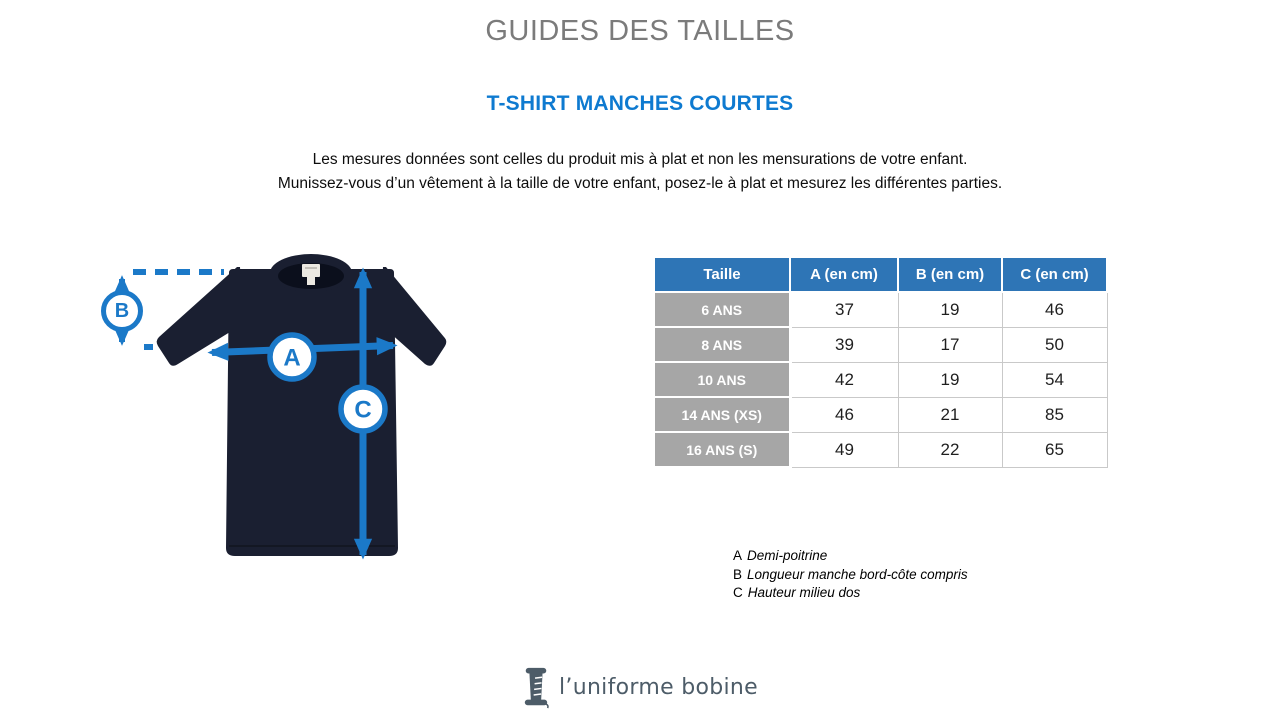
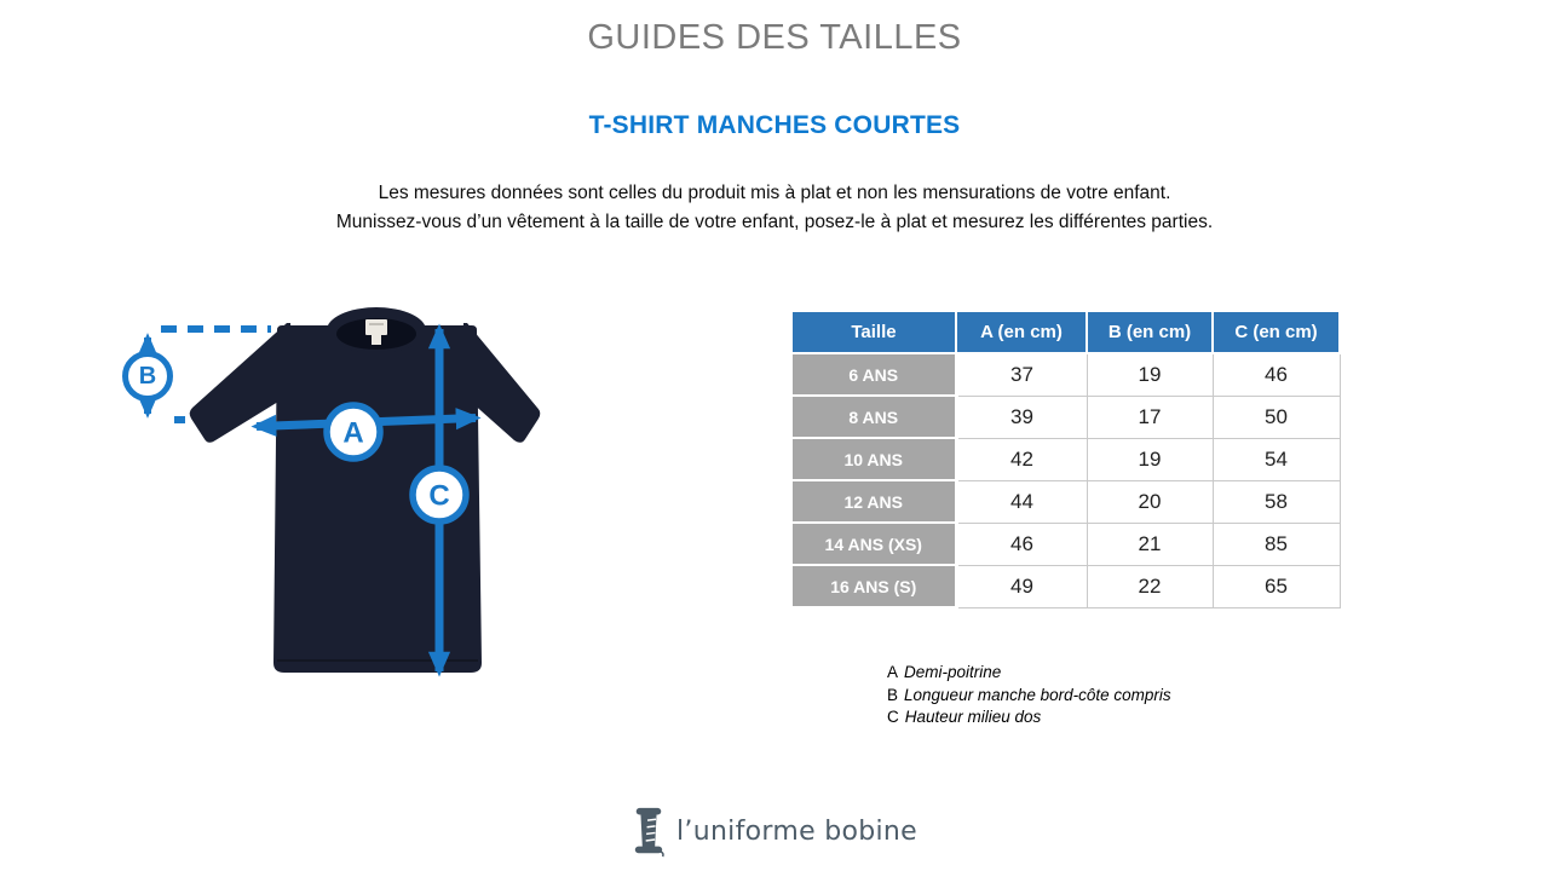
  GUIDES DES TAILLES
  T-SHIRT MANCHES COURTES
  Les mesures données sont celles du produit mis à plat et non les mensurations de votre enfant.
  Munissez-vous d’un vêtement à la taille de votre enfant, posez-le à plat et mesurez les différentes parties.
  B
  A
  C
  Taille	A (en cm)	B (en cm)	C (en cm)
  6 ANS	37	19	46
  8 ANS	39	17	50
  10 ANS	42	19	54
+ 12 ANS	44	20	58
  14 ANS (XS)	46	21	85
  16 ANS (S)	49	22	65
  A Demi-poitrine
  B Longueur manche bord-côte compris
  C Hauteur milieu dos
  l’uniforme bobine
